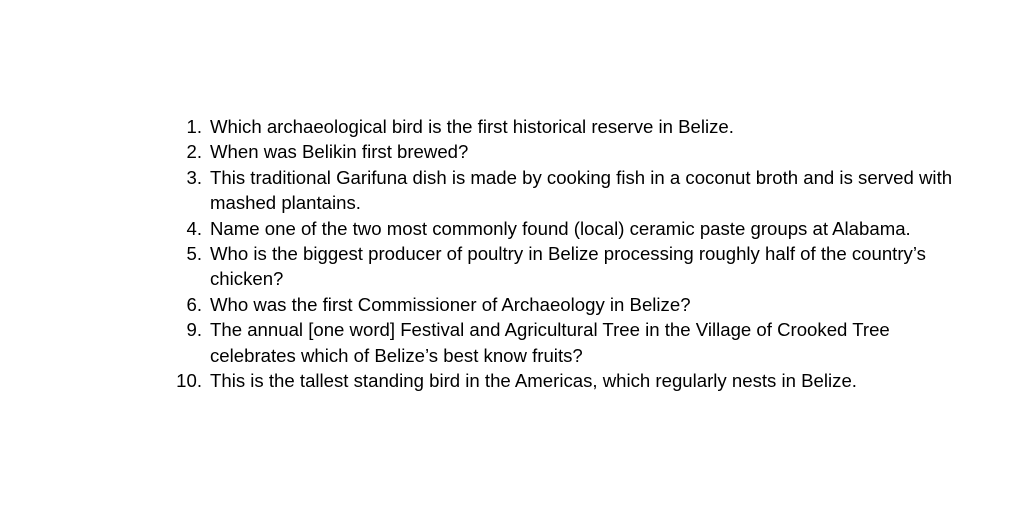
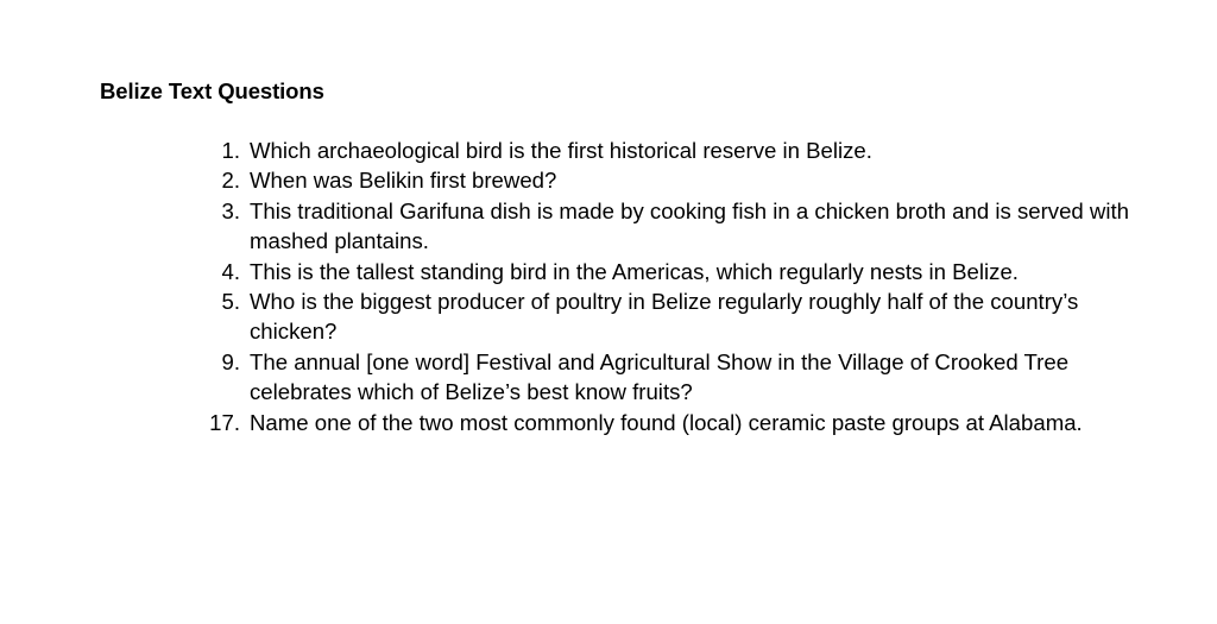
+ Belize Text Questions
  1.
  Which archaeological bird is the first historical reserve in Belize.
  2.
  When was Belikin first brewed?
  3.
- This traditional Garifuna dish is made by cooking fish in a coconut broth and is served with mashed plantains.
+ This traditional Garifuna dish is made by cooking fish in a chicken broth and is served with mashed plantains.
  4.
- Name one of the two most commonly found (local) ceramic paste groups at Alabama.
+ This is the tallest standing bird in the Americas, which regularly nests in Belize.
  5.
- Who is the biggest producer of poultry in Belize processing roughly half of the country’s chicken?
+ Who is the biggest producer of poultry in Belize regularly roughly half of the country’s chicken?
- 6.
- Who was the first Commissioner of Archaeology in Belize?
  9.
- The annual [one word] Festival and Agricultural Tree in the Village of Crooked Tree celebrates which of Belize’s best know fruits?
+ The annual [one word] Festival and Agricultural Show in the Village of Crooked Tree celebrates which of Belize’s best know fruits?
- 10.
+ 17.
- This is the tallest standing bird in the Americas, which regularly nests in Belize.
+ Name one of the two most commonly found (local) ceramic paste groups at Alabama.
